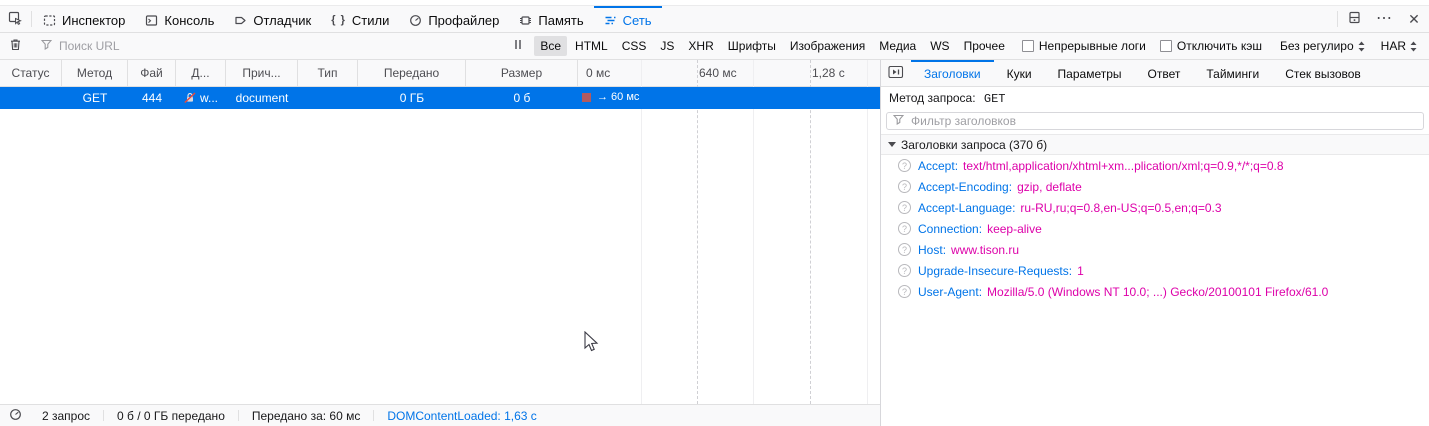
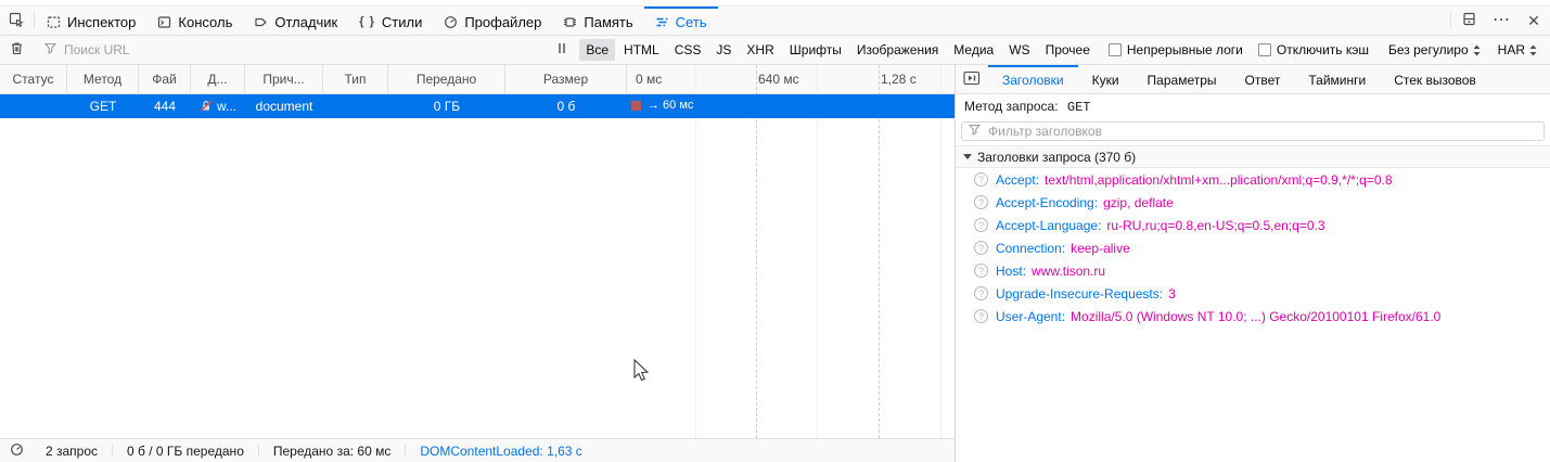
  Инспектор
  Консоль
  Отладчик
  { }
  Стили
  Профайлер
  Память
  Сеть
  ⋯
  ✕
  Поиск URL
  Все
  HTML
  CSS
  JS
  XHR
  Шрифты
  Изображения
  Медиа
  WS
  Прочее
  Непрерывные логи
  Отключить кэш
  Без регулиро
  HAR
  Статус
  Метод
  Фай
  Д...
  Прич...
  Тип
  Передано
  Размер
  0 мс
  640 мс
  1,28 с
  GET
  444
  w...
  document
  0 ГБ
  0 б
  → 60 мс
  2 запрос
  0 б / 0 ГБ передано
  Передано за: 60 мс
  DOMContentLoaded: 1,63 с
  Заголовки
  Куки
  Параметры
  Ответ
  Тайминги
  Стек вызовов
  Метод запроса: GET
  Фильтр заголовков
  Заголовки запроса (370 б)
  ?
  Accept
  text/html,application/xhtml+xm...plication/xml;q=0.9,*/*;q=0.8
  ?
  Accept-Encoding
  gzip, deflate
  ?
  Accept-Language
  ru-RU,ru;q=0.8,en-US;q=0.5,en;q=0.3
  ?
  Connection
  keep-alive
  ?
  Host
  www.tison.ru
  ?
  Upgrade-Insecure-Requests
- 1
+ 3
  ?
  User-Agent
  Mozilla/5.0 (Windows NT 10.0; ...) Gecko/20100101 Firefox/61.0
